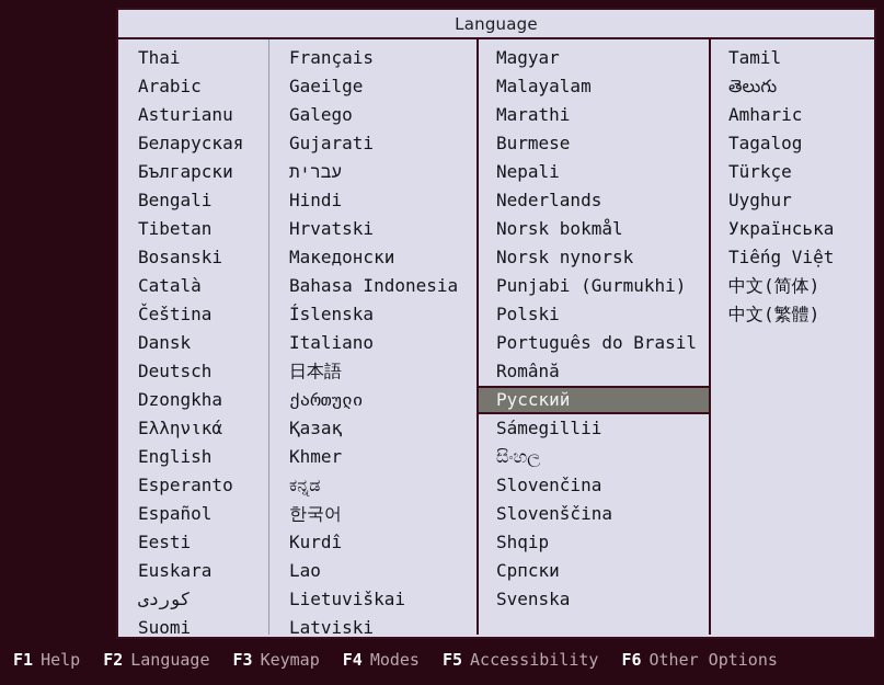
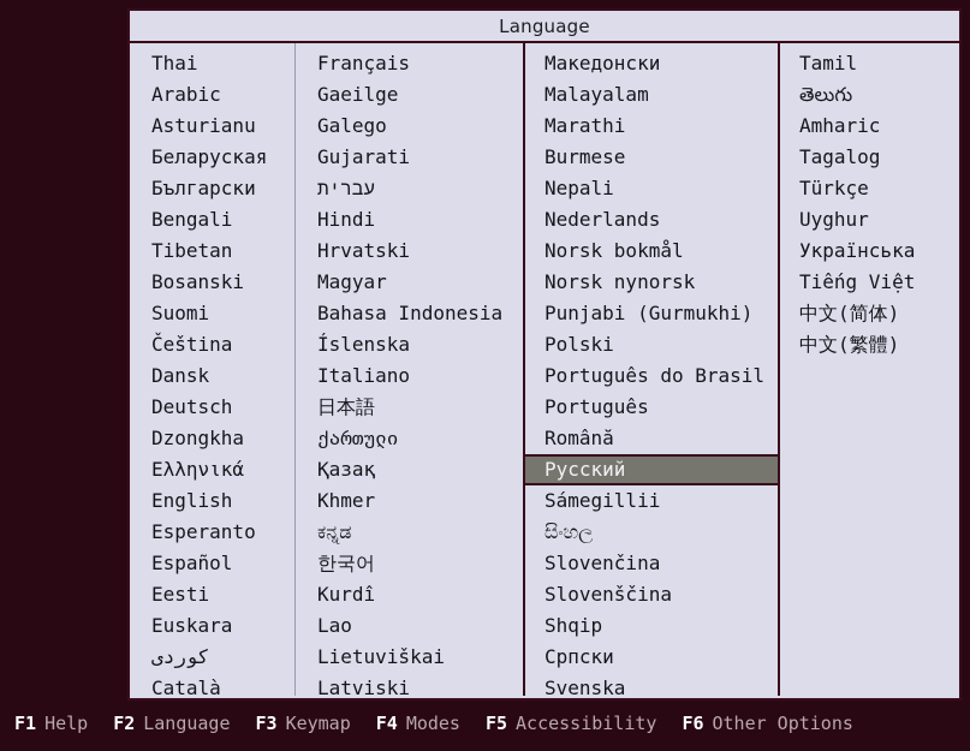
  Language
  Thai
  Arabic
  Asturianu
  Беларуская
  Български
  Bengali
  Tibetan
  Bosanski
- Català
+ Suomi
  Čeština
  Dansk
  Deutsch
  Dzongkha
  Ελληνικά
  English
  Esperanto
  Español
  Eesti
  Euskara
  کوردی
- Suomi
+ Català
  Français
  Gaeilge
  Galego
  Gujarati
  עברית
  Hindi
  Hrvatski
- Македонски
+ Magyar
  Bahasa Indonesia
  Íslenska
  Italiano
  日本語
  ქართული
  Қазақ
  Khmer
  ಕನ್ನಡ
  한국어
  Kurdî
  Lao
  Lietuviškai
  Latviski
- Magyar
+ Македонски
  Malayalam
  Marathi
  Burmese
  Nepali
  Nederlands
  Norsk bokmål
  Norsk nynorsk
  Punjabi (Gurmukhi)
  Polski
  Português do Brasil
+ Português
  Română
  Русский
  Sámegillii
  සිංහල
  Slovenčina
  Slovenščina
  Shqip
  Српски
  Svenska
  Tamil
  తెలుగు
  Amharic
  Tagalog
  Türkçe
  Uyghur
  Українська
  Tiếng Việt
  中文(简体)
  中文(繁體)
  F1
  Help
  F2
  Language
  F3
  Keymap
  F4
  Modes
  F5
  Accessibility
  F6
  Other Options
